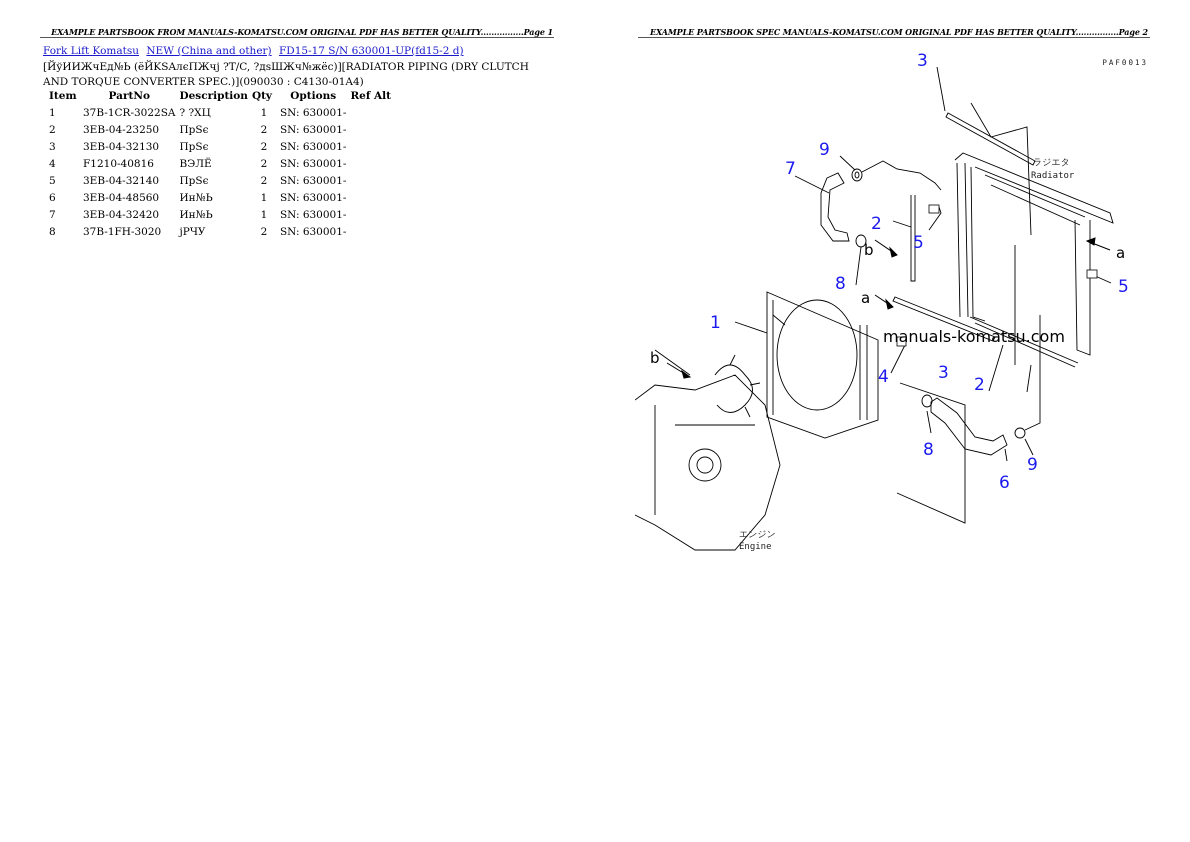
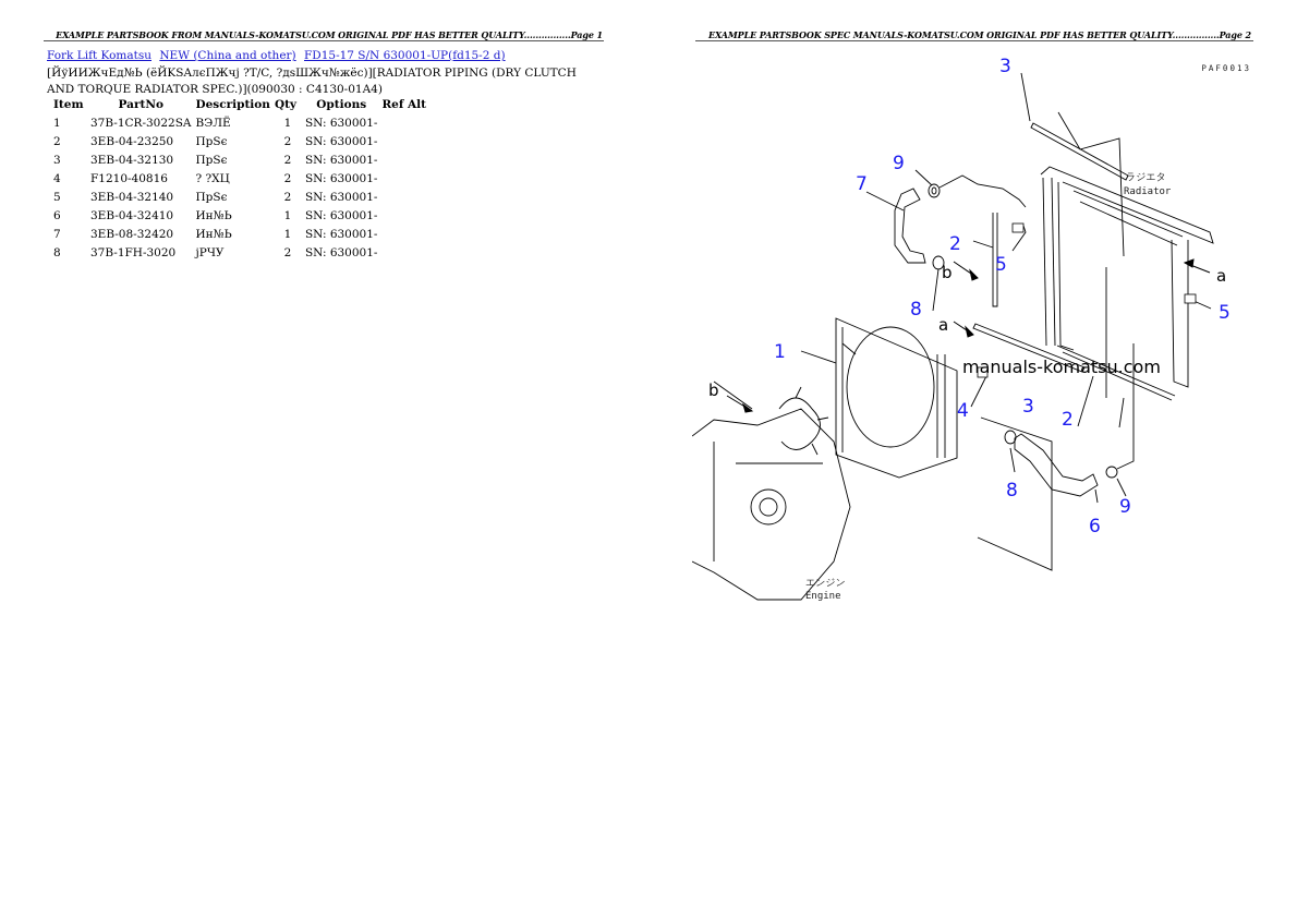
  EXAMPLE PARTSBOOK FROM MANUALS-KOMATSU.COM ORIGINAL PDF HAS BETTER QUALITY................Page 1
  Fork Lift Komatsu NEW (China and other) FD15-17 S/N 630001-UP(fd15-2 d)
- [ЙўИИЖчЕд№Ь (ёЙKSAлєПЖчј ?T/C, ?дsШЖч№жёс)][RADIATOR PIPING (DRY CLUTCH AND TORQUE CONVERTER SPEC.)](090030 : C4130-01A4)
+ [ЙўИИЖчЕд№Ь (ёЙKSAлєПЖчј ?T/C, ?дsШЖч№жёс)][RADIATOR PIPING (DRY CLUTCH AND TORQUE RADIATOR SPEC.)](090030 : C4130-01A4)
  Item	PartNo	Description	Qty	Options	Ref Alt
- 1	37B-1CR-3022SA	? ?ХЦ	1	SN: 630001-
+ 1	37B-1CR-3022SA	ВЭЛЁ	1	SN: 630001-
  2	3EB-04-23250	ПрSє	2	SN: 630001-
  3	3EB-04-32130	ПрSє	2	SN: 630001-
- 4	F1210-40816	ВЭЛЁ	2	SN: 630001-
+ 4	F1210-40816	? ?ХЦ	2	SN: 630001-
  5	3EB-04-32140	ПрSє	2	SN: 630001-
- 6	3EB-04-48560	Ин№Ь	1	SN: 630001-
+ 6	3EB-04-32410	Ин№Ь	1	SN: 630001-
- 7	3EB-04-32420	Ин№Ь	1	SN: 630001-
+ 7	3EB-08-32420	Ин№Ь	1	SN: 630001-
  8	37B-1FH-3020	jРЧУ	2	SN: 630001-
  EXAMPLE PARTSBOOK SPEC MANUALS-KOMATSU.COM ORIGINAL PDF HAS BETTER QUALITY................Page 2
  PAF0013
  ラジエタ
  Radiator
  エンジン
  Engine
  b
  a
  a
  b
  manuals-komatsu.com
  3
  7
  9
  2
  5
  8
  5
  1
  4
  3
  2
  8
  9
  6
